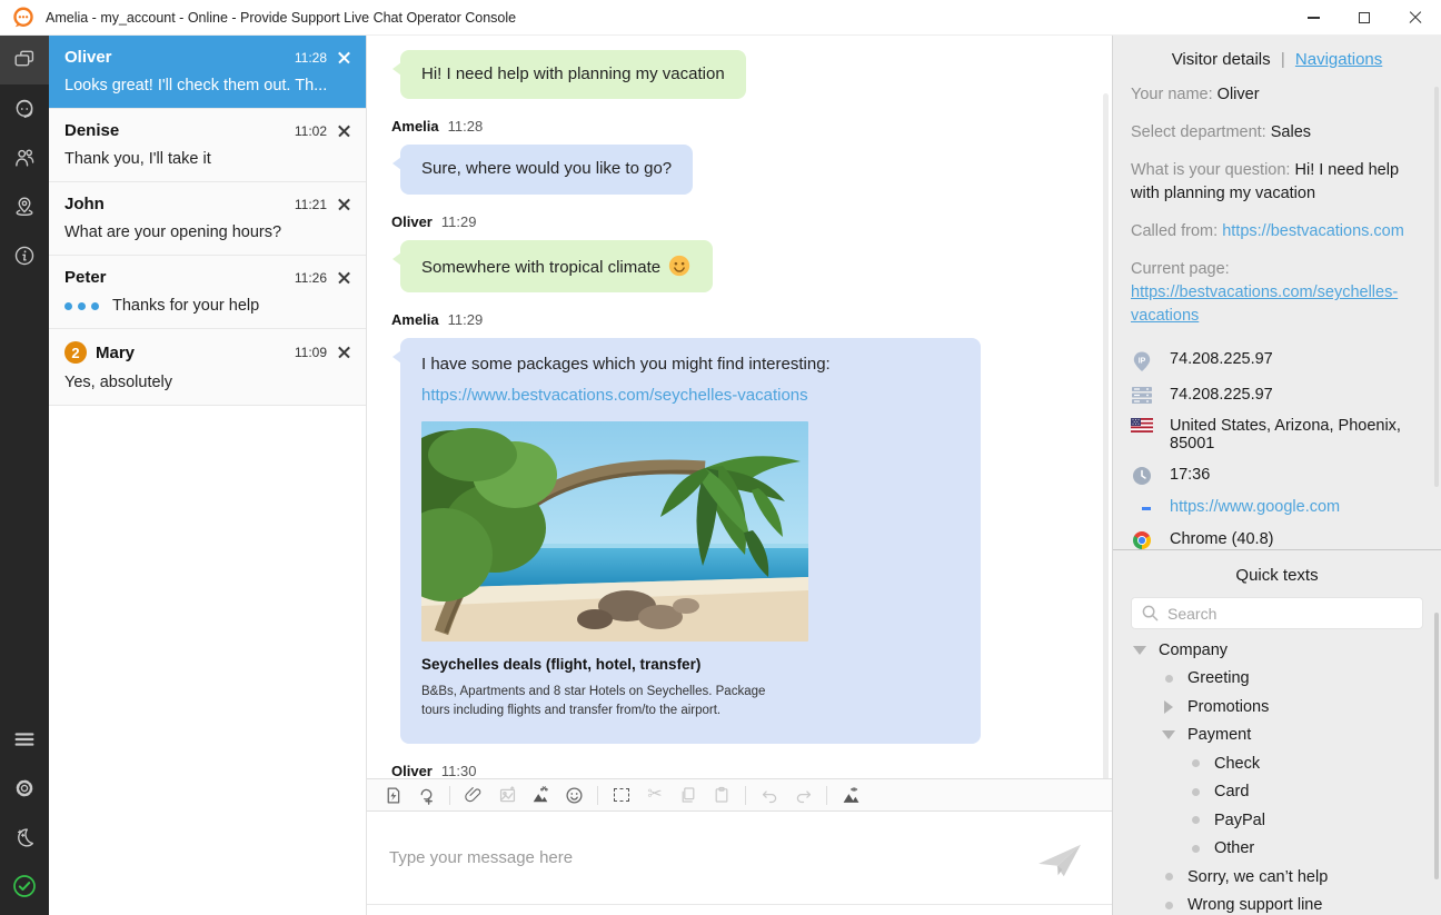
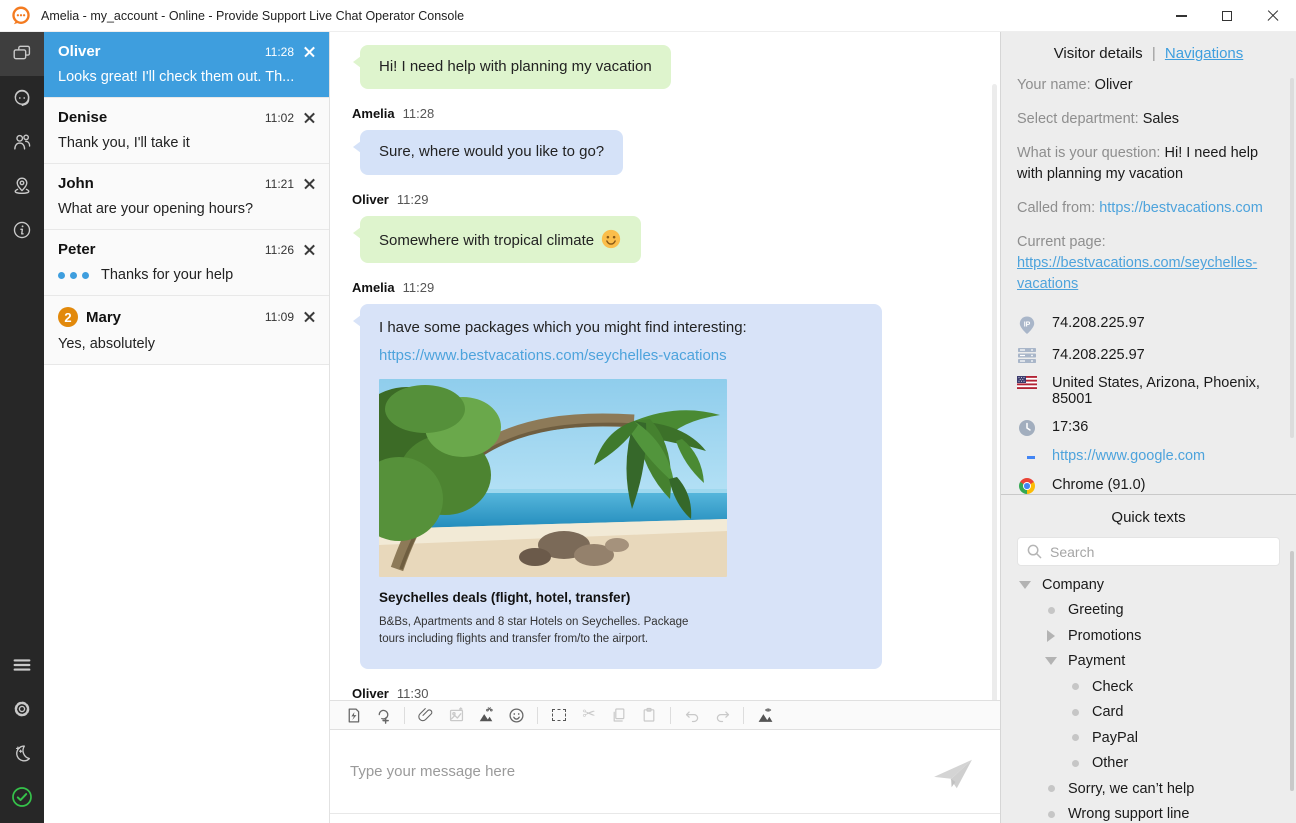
  Amelia - my_account - Online - Provide Support Live Chat Operator Console
  Oliver
  11:28
  Looks great! I'll check them out. Th...
  Denise
  11:02
  Thank you, I'll take it
  John
  11:21
  What are your opening hours?
  Peter
  11:26
  Thanks for your help
  2
  Mary
  11:09
  Yes, absolutely
  Hi! I need help with planning my vacation
  Amelia 11:28
  Sure, where would you like to go?
  Oliver 11:29
  Somewhere with tropical climate
  Amelia 11:29
  I have some packages which you might find interesting:
  https://www.bestvacations.com/seychelles-vacations
  Seychelles deals (flight, hotel, transfer)
  B&Bs, Apartments and 8 star Hotels on Seychelles. Package tours including flights and transfer from/to the airport.
  Oliver 11:30
  ✂
  Type your message here
  Visitor details | Navigations
  Your name: Oliver
  Select department: Sales
  What is your question: Hi! I need help with planning my vacation
  Called from: https://bestvacations.com
  Current page: https://bestvacations.com/seychelles-vacations
  74.208.225.97
  74.208.225.97
  United States, Arizona, Phoenix, 85001
  17:36
  https://www.google.com
- Chrome (40.8)
+ Chrome (91.0)
  Quick texts
  Search
  Company
  Greeting
  Promotions
  Payment
  Check
  Card
  PayPal
  Other
  Sorry, we can’t help
  Wrong support line
